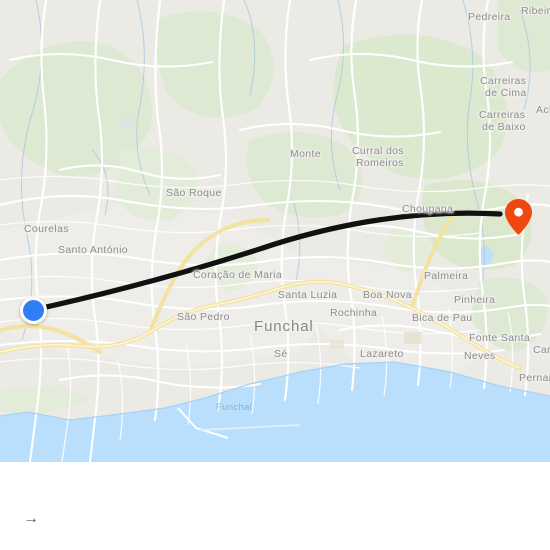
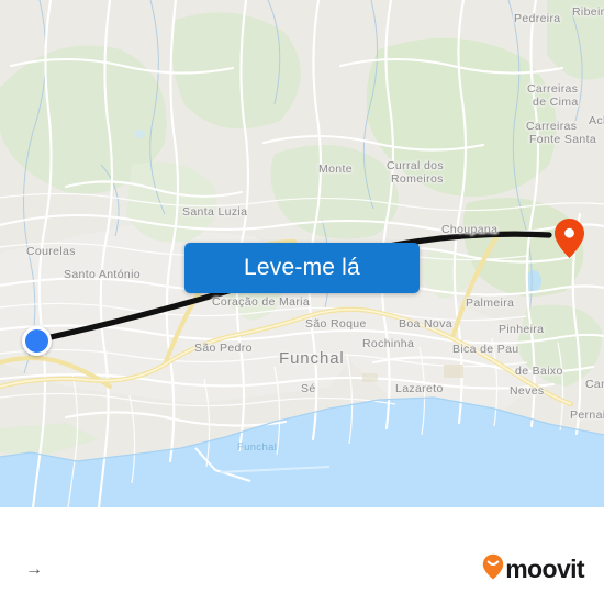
  Pedreira
  Ribeir
  Carreiras
  de Cima
  Carreiras
- de Baixo
+ Fonte Santa
  Monte
  Curral dos
  Romeiros
- São Roque
+ Santa Luzia
  Choupana
  Courelas
  Santo António
  Coração de Maria
  Palmeira
- Santa Luzia
+ São Roque
  Boa Nova
  Pinheira
  São Pedro
  Rochinha
  Bica de Pau
- Fonte Santa
+ de Baixo
  Neves
  Lazareto
  Sé
  Perna
  Funchal
  Funchal
+ Leve-me lá
  →
+ moovit
